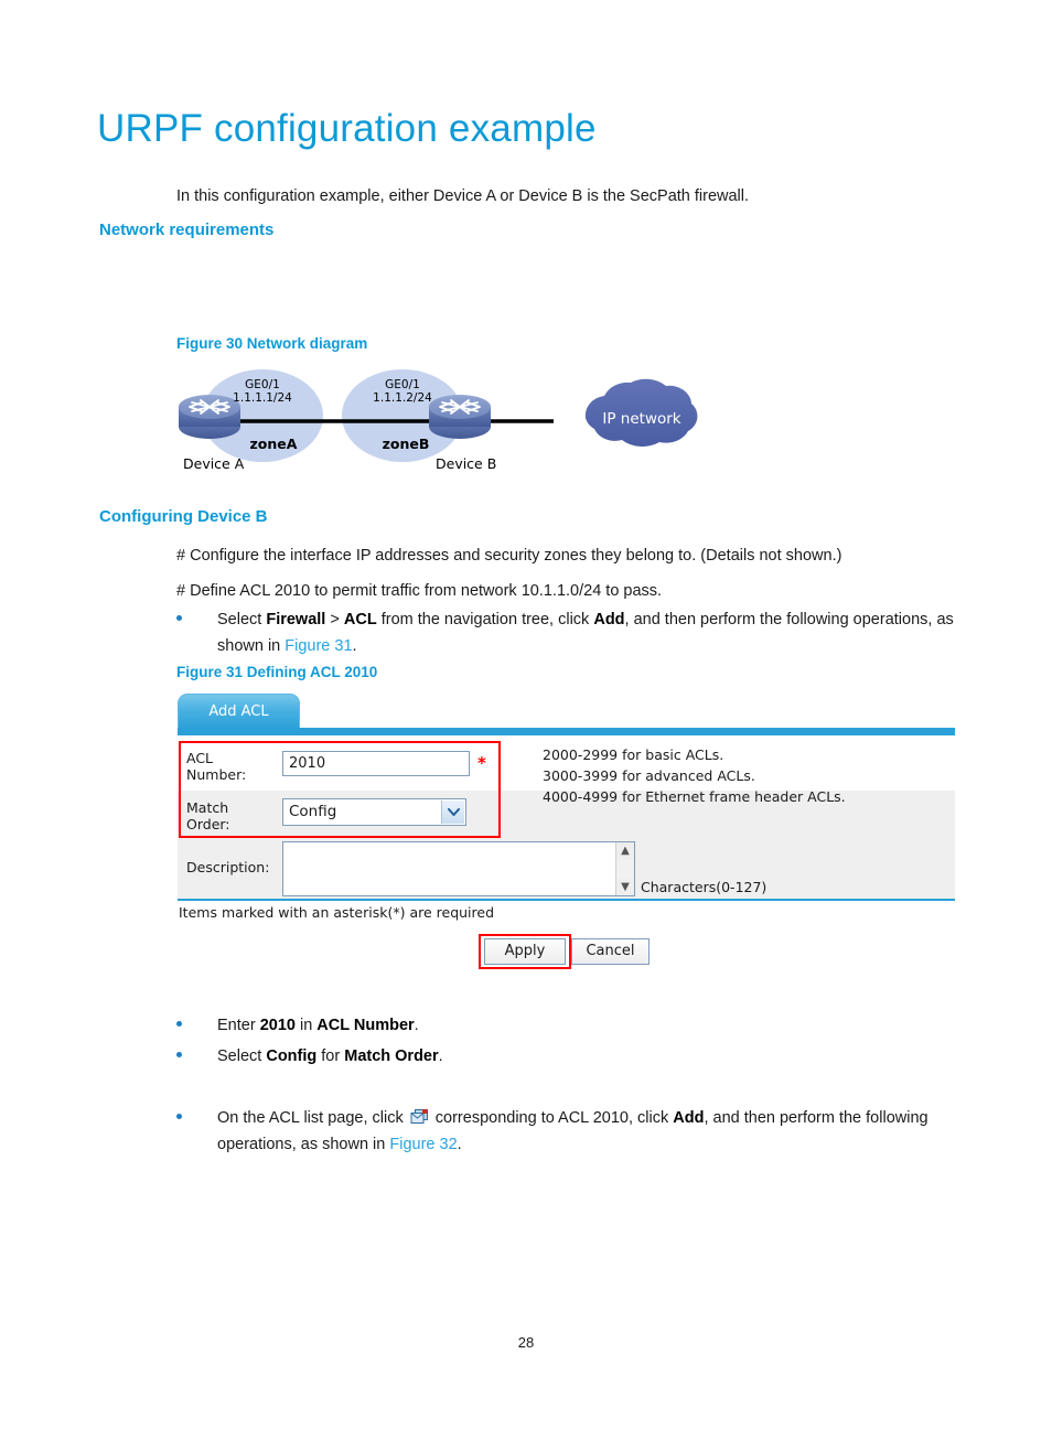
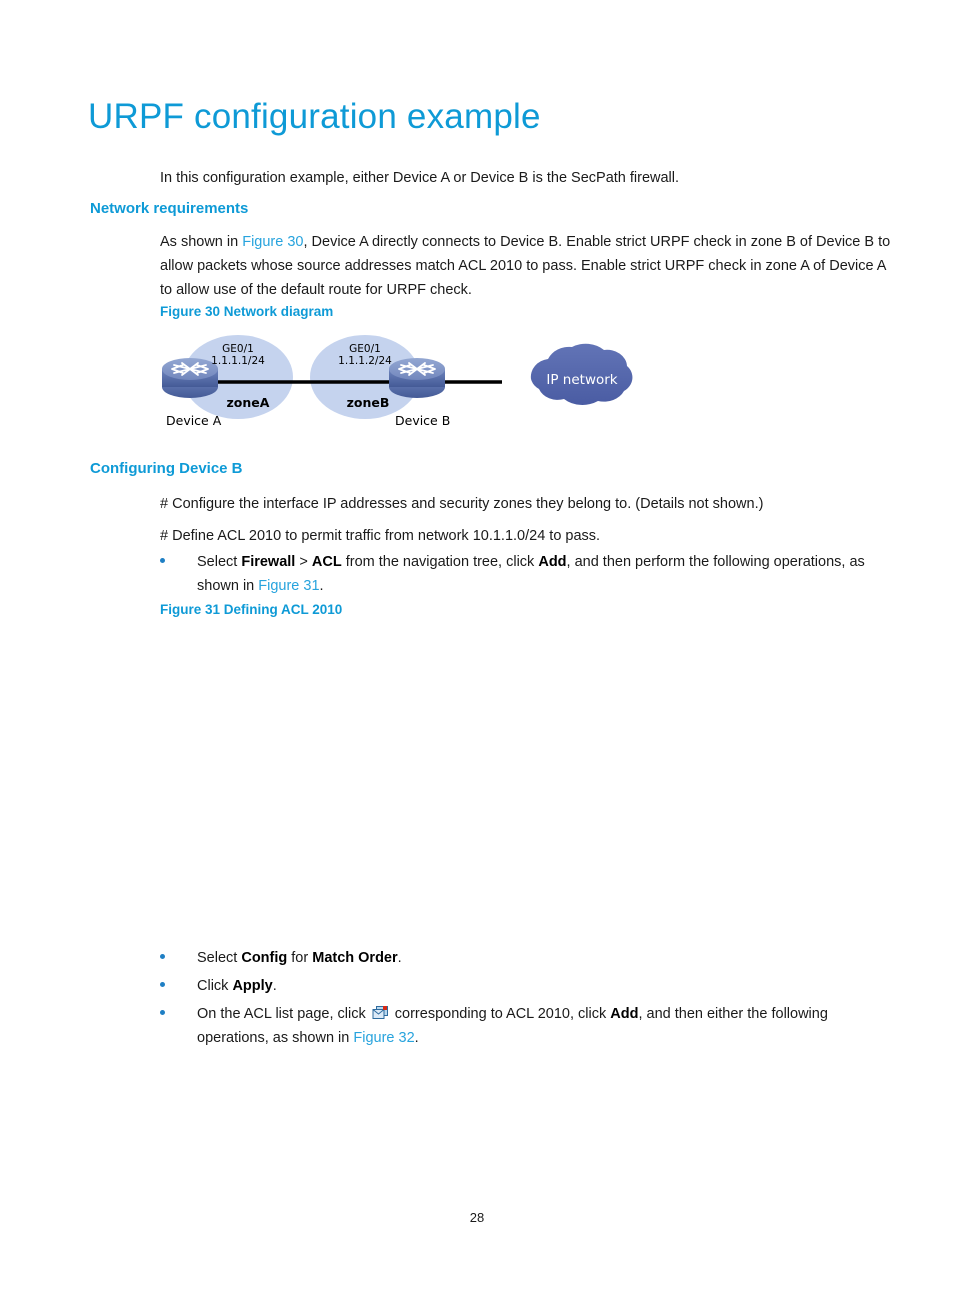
  URPF configuration example
  In this configuration example, either Device A or Device B is the SecPath firewall.
  Network requirements
+ As shown in Figure 30, Device A directly connects to Device B. Enable strict URPF check in zone B of Device B to allow packets whose source addresses match ACL 2010 to pass. Enable strict URPF check in zone A of Device A to allow use of the default route for URPF check.
  Figure 30 Network diagram
  GE0/1
  1.1.1.1/24
  GE0/1
  1.1.1.2/24
  zoneA
  zoneB
  Device A
  Device B
  IP network
  Configuring Device B
  # Configure the interface IP addresses and security zones they belong to. (Details not shown.)
  # Define ACL 2010 to permit traffic from network 10.1.1.0/24 to pass.
  Select Firewall > ACL from the navigation tree, click Add, and then perform the following operations, as shown in Figure 31.
  Figure 31 Defining ACL 2010
- Add ACL
- ACL
- Number:
- 2010
- *
- Match
- Order:
- Config
- 2000-2999 for basic ACLs.
- 3000-3999 for advanced ACLs.
- 4000-4999 for Ethernet frame header ACLs.
- Description:
- ▲
- ▼
- Characters(0-127)
- Items marked with an asterisk(*) are required
- Apply
- Cancel
- Enter 2010 in ACL Number.
  Select Config for Match Order.
+ Click Apply.
- On the ACL list page, click corresponding to ACL 2010, click Add, and then perform the following operations, as shown in Figure 32.
+ On the ACL list page, click corresponding to ACL 2010, click Add, and then either the following operations, as shown in Figure 32.
  28
